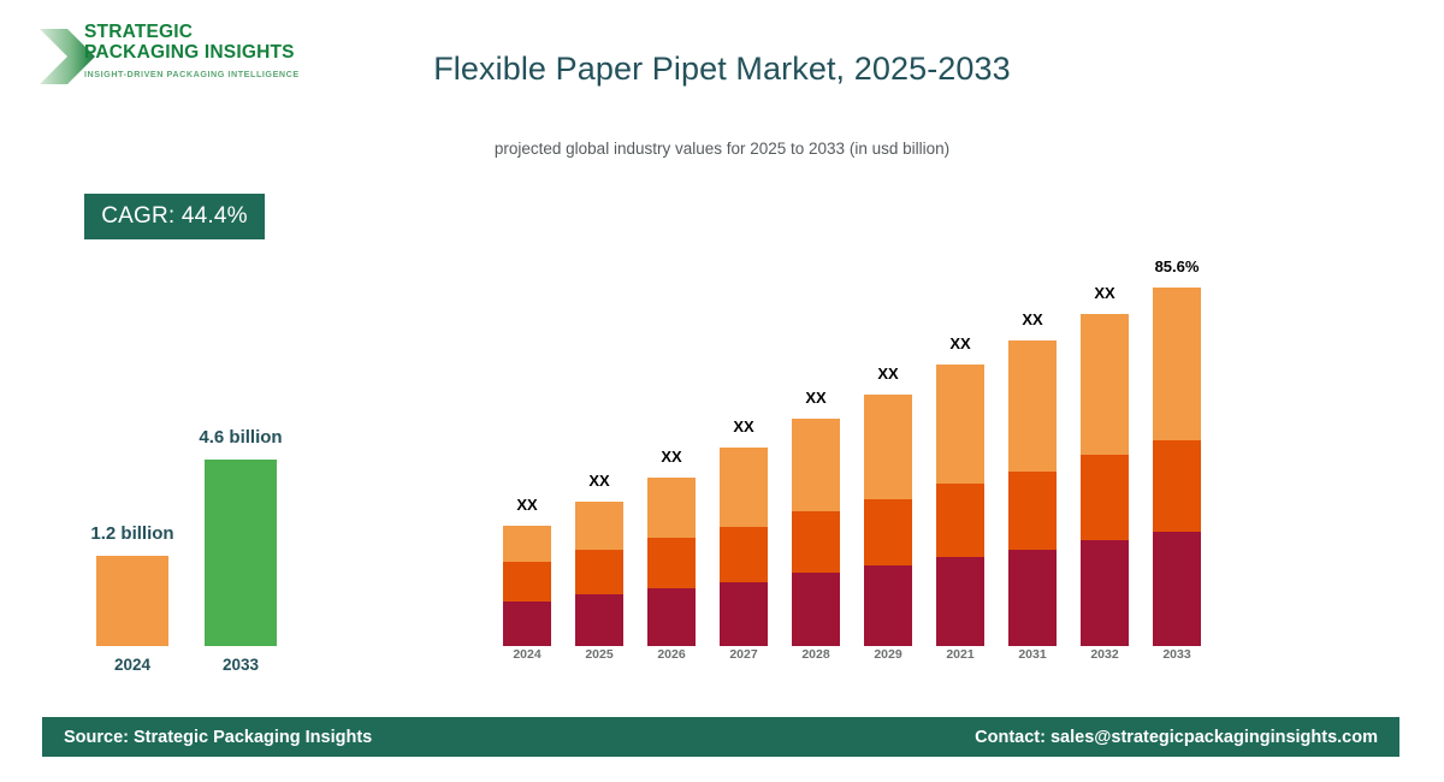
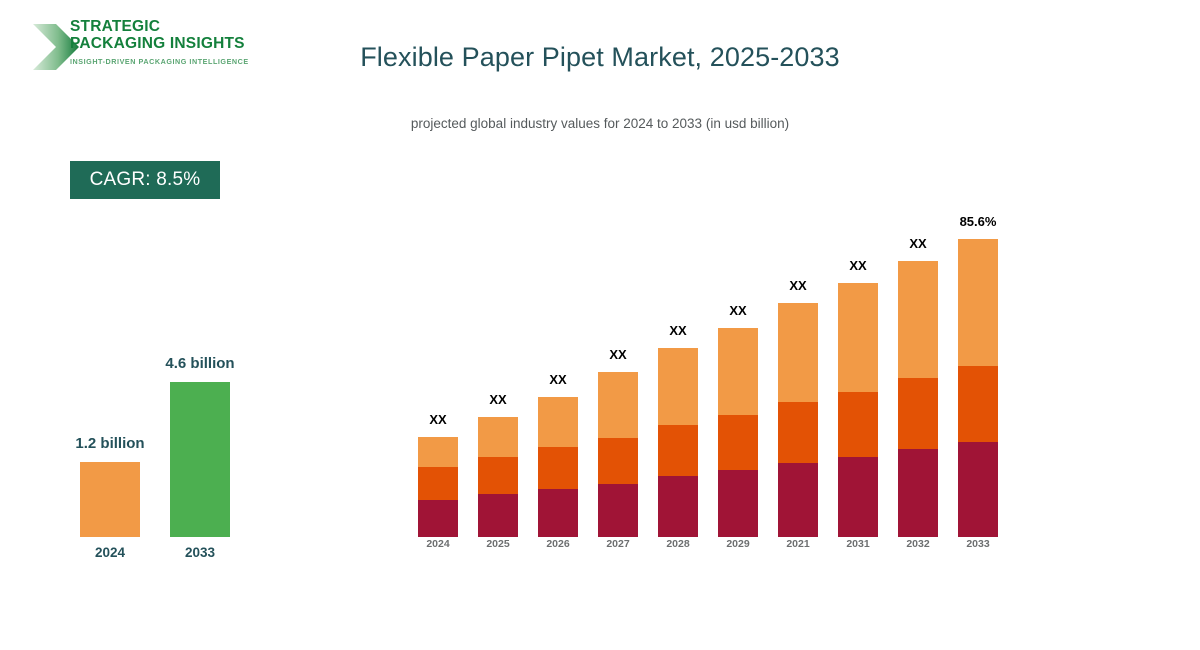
  STRATEGIC
  PACKAGING INSIGHTS
  INSIGHT-DRIVEN PACKAGING INTELLIGENCE
  Flexible Paper Pipet Market, 2025-2033
- projected global industry values for 2025 to 2033 (in usd billion)
+ projected global industry values for 2024 to 2033 (in usd billion)
- CAGR: 44.4%
+ CAGR: 8.5%
  1.2 billion
  2024
  4.6 billion
  2033
  XX
  2024
  XX
  2025
  XX
  2026
  XX
  2027
  XX
  2028
  XX
  2029
  XX
  2021
  XX
  2031
  XX
  2032
  85.6%
  2033
- Source: Strategic Packaging Insights
- Contact: sales@strategicpackaginginsights.com
